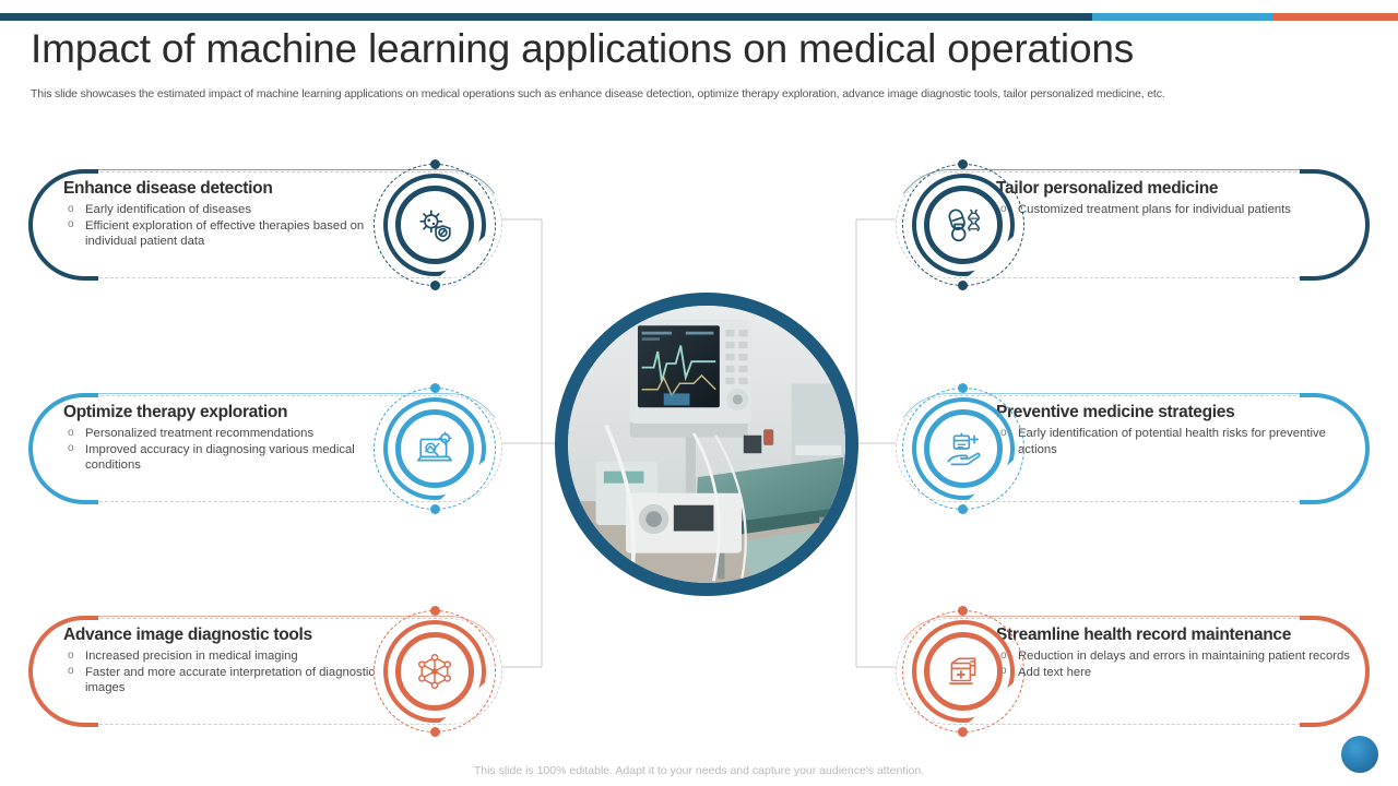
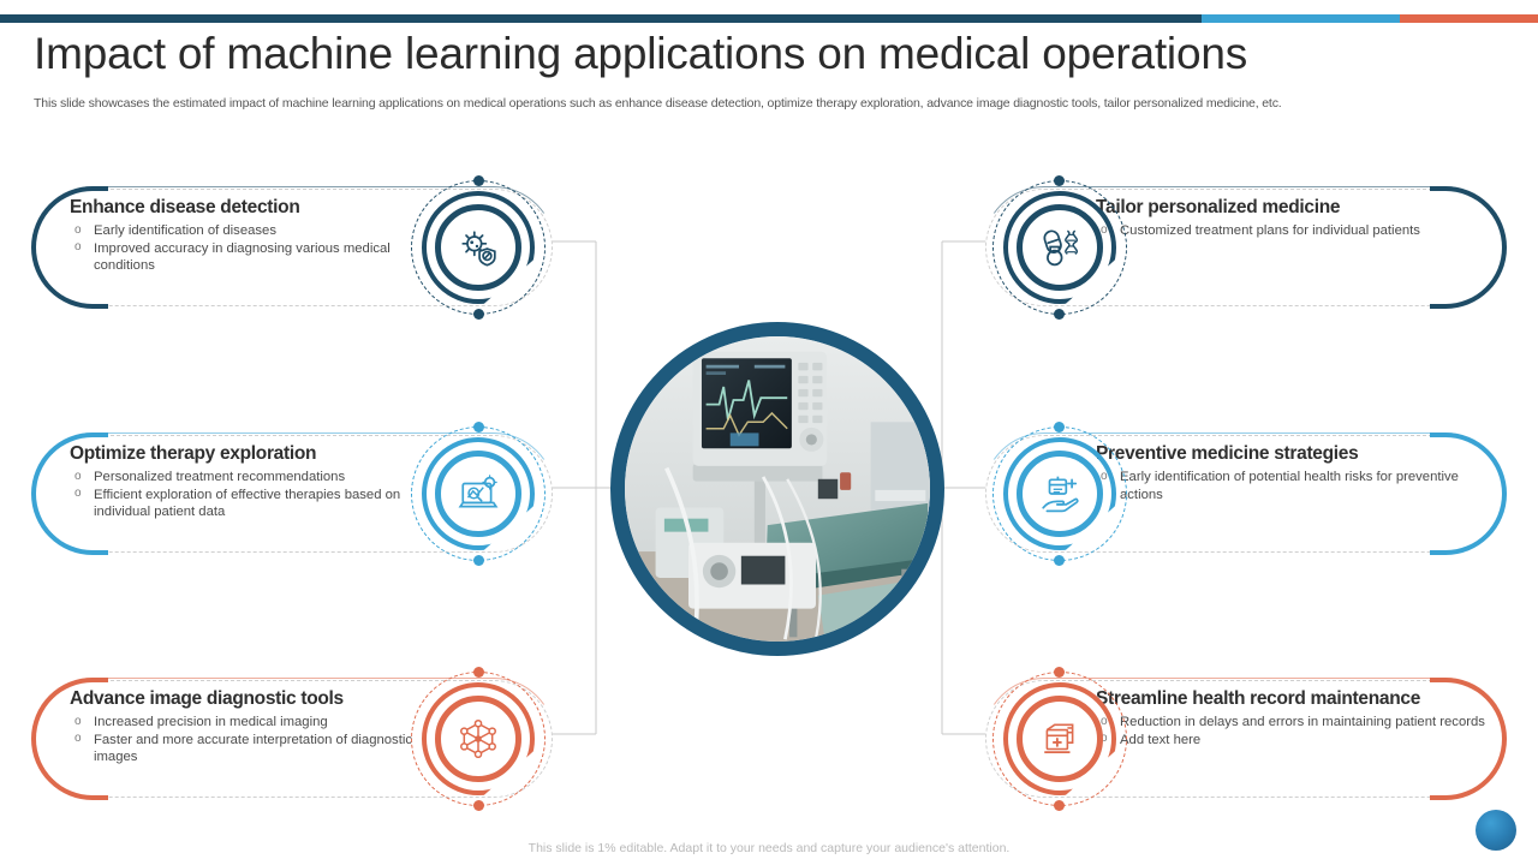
  Impact of machine learning applications on medical operations
  This slide showcases the estimated impact of machine learning applications on medical operations such as enhance disease detection, optimize therapy exploration, advance image diagnostic tools, tailor personalized medicine, etc.
  Enhance disease detection
  Early identification of diseases
- Efficient exploration of effective therapies based on individual patient data
+ Improved accuracy in diagnosing various medical conditions
  Optimize therapy exploration
  Personalized treatment recommendations
- Improved accuracy in diagnosing various medical conditions
+ Efficient exploration of effective therapies based on individual patient data
  Advance image diagnostic tools
  Increased precision in medical imaging
  Faster and more accurate interpretation of diagnostic images
  Tailor personalized medicine
  Customized treatment plans for individual patients
  Preventive medicine strategies
  Early identification of potential health risks for preventive actions
  Streamline health record maintenance
  Reduction in delays and errors in maintaining patient records
  Add text here
- This slide is 100% editable. Adapt it to your needs and capture your audience's attention.
+ This slide is 1% editable. Adapt it to your needs and capture your audience's attention.
